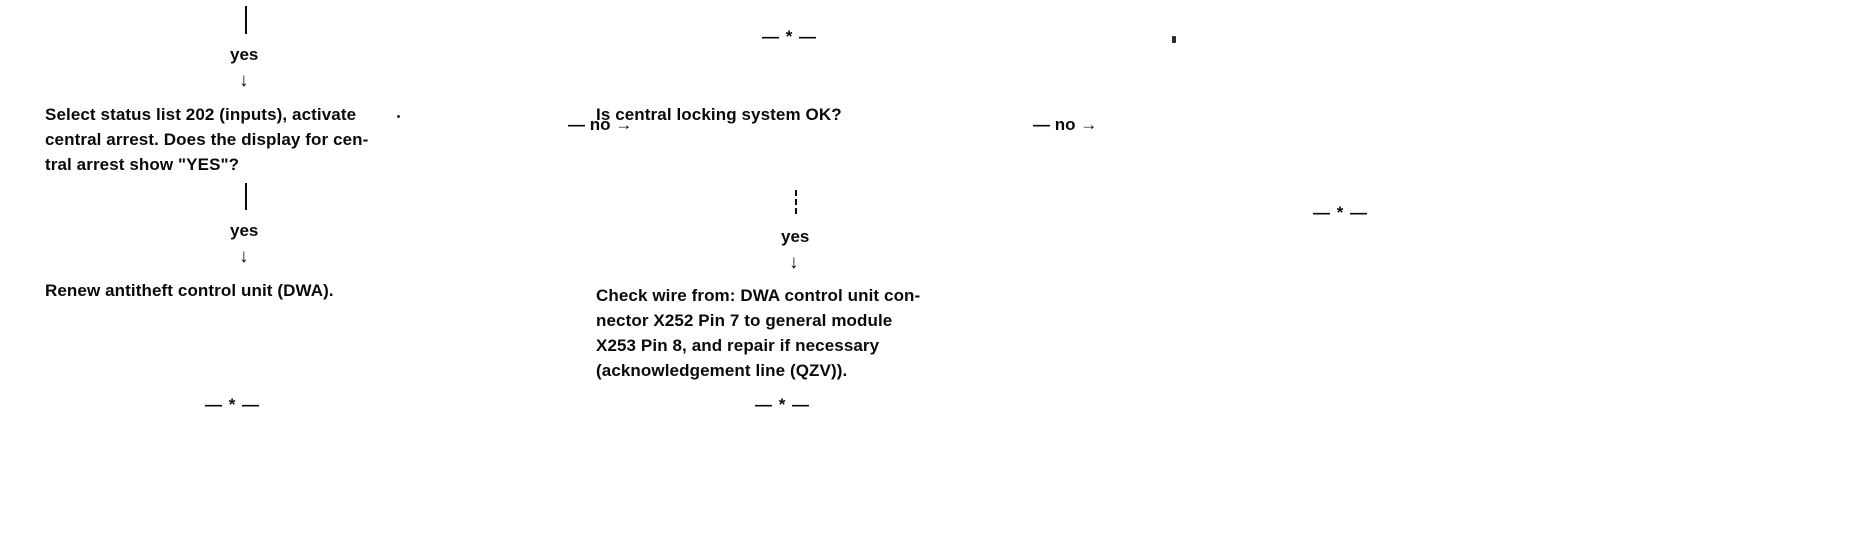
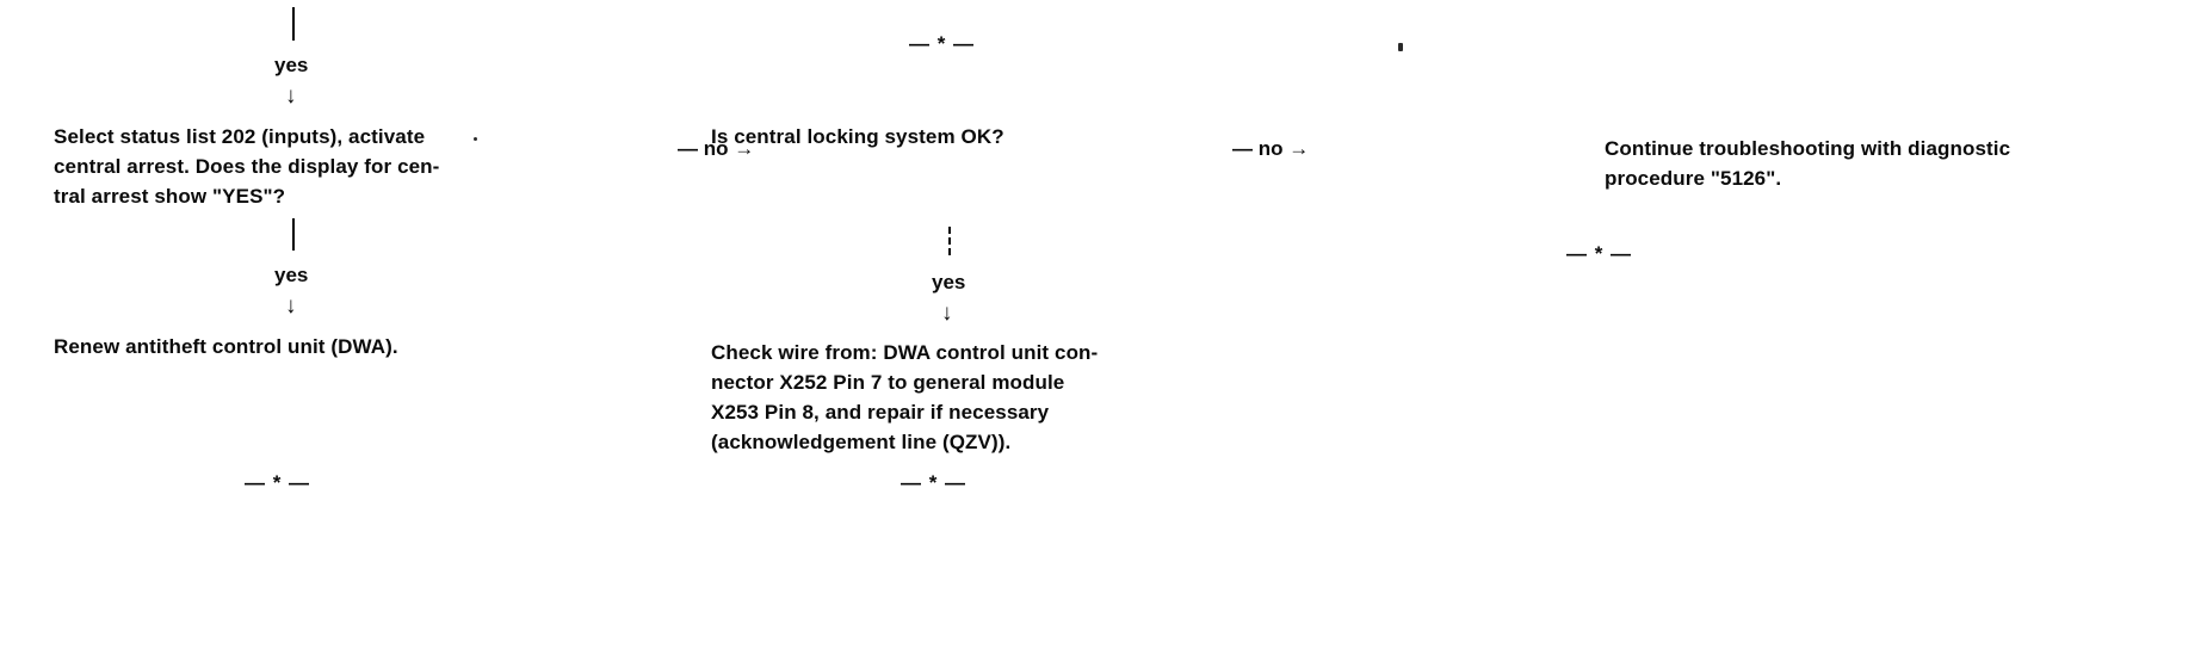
  yes
  ↓
  Select status list 202 (inputs), activate
  central arrest. Does the display for cen-
  tral arrest show "YES"?
  yes
  ↓
  Renew antitheft control unit (DWA).
  — * —
  — no →
  — * —
  Is central locking system OK?
  yes
  ↓
  Check wire from: DWA control unit con-
  nector X252 Pin 7 to general module
  X253 Pin 8, and repair if necessary
  (acknowledgement line (QZV)).
  — * —
  — no →
+ Continue troubleshooting with diagnostic
+ procedure "5126".
  — * —
